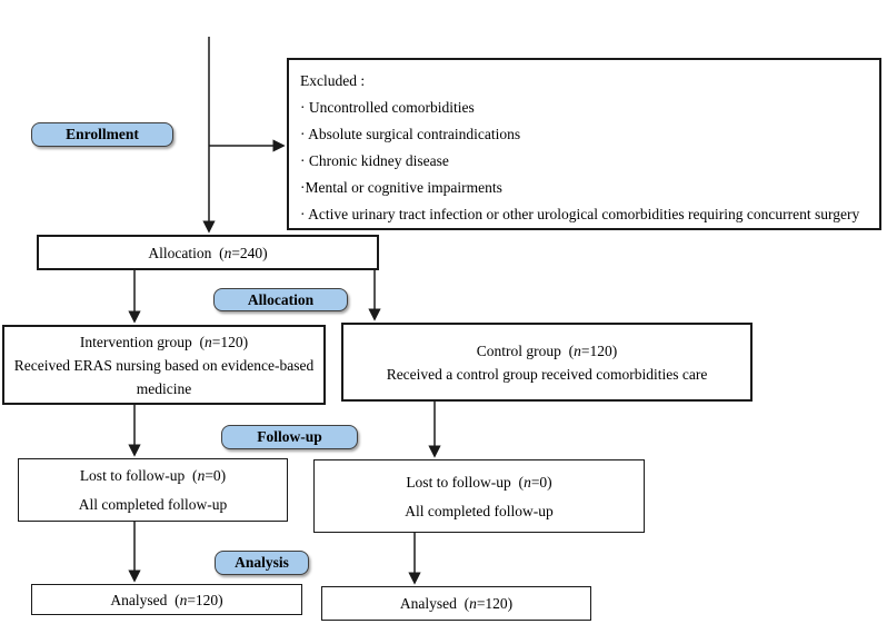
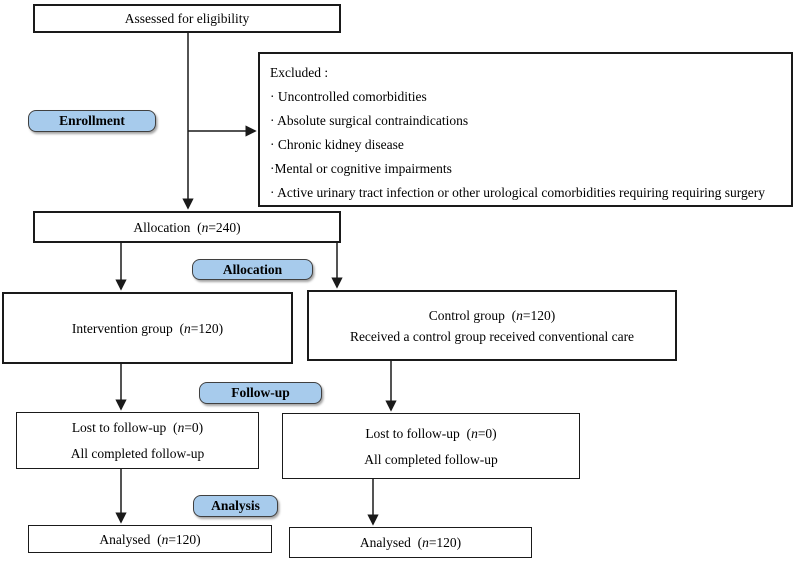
+ Assessed for eligibility
  Excluded :
  · Uncontrolled comorbidities
  · Absolute surgical contraindications
  · Chronic kidney disease
  ·Mental or cognitive impairments
- · Active urinary tract infection or other urological comorbidities requiring concurrent surgery
+ · Active urinary tract infection or other urological comorbidities requiring requiring surgery
  Allocation (n=240)
  Intervention group (n=120)
- Received ERAS nursing based on evidence-based medicine
  Control group (n=120)
- Received a control group received comorbidities care
+ Received a control group received conventional care
  Lost to follow-up (n=0)
  All completed follow-up
  Lost to follow-up (n=0)
  All completed follow-up
  Analysed (n=120)
  Analysed (n=120)
  Enrollment
  Allocation
  Follow-up
  Analysis
